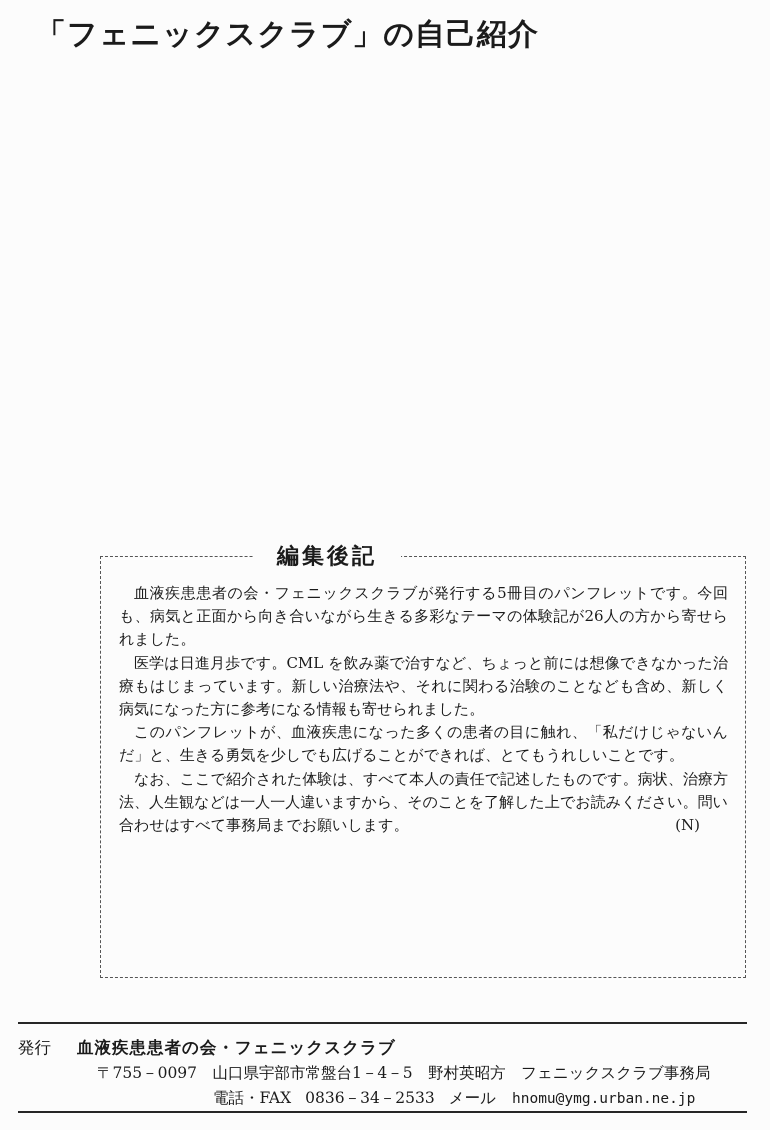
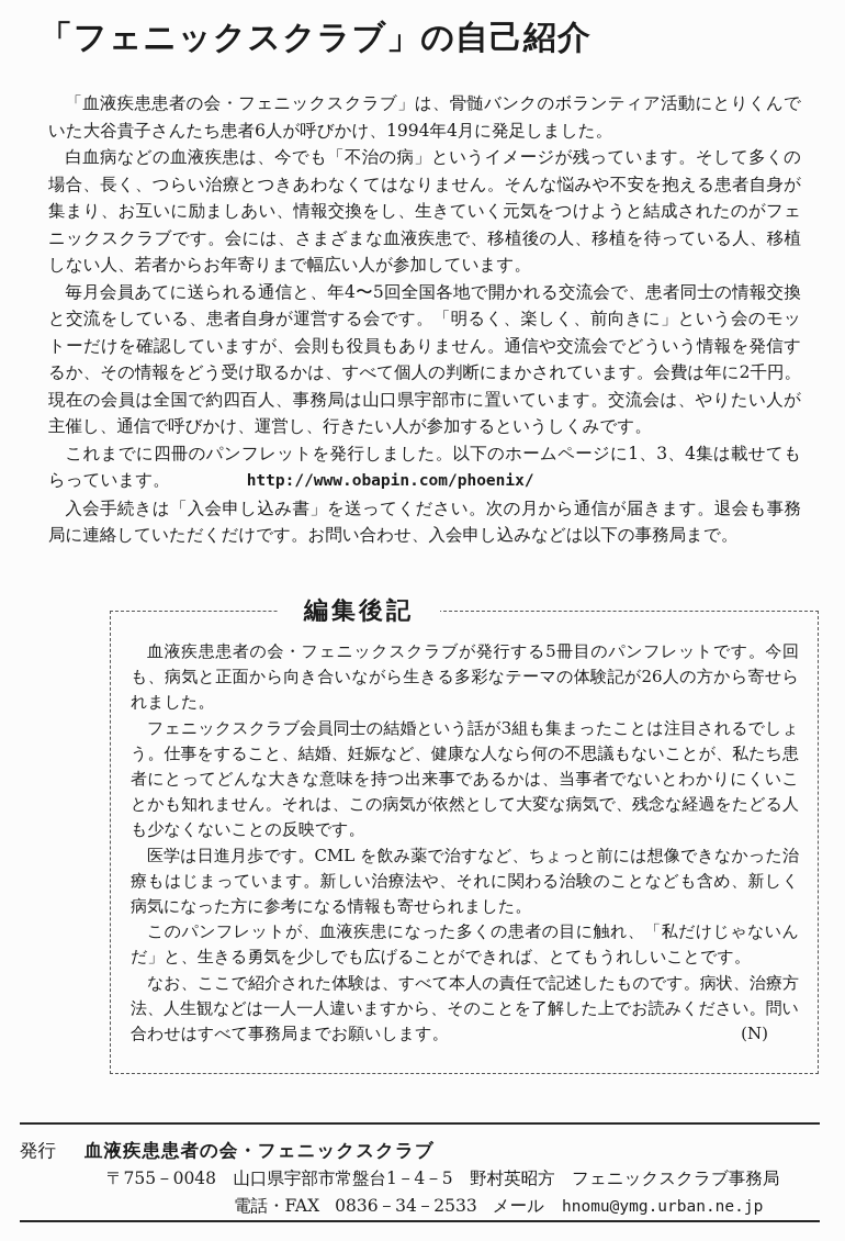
  「フェニックスクラブ」の自己紹介
+ 「血液疾患患者の会・フェニックスクラブ」は、骨髄バンクのボランティア活動にとりくんでいた大谷貴子さんたち患者6人が呼びかけ、1994年4月に発足しました。
+ 白血病などの血液疾患は、今でも「不治の病」というイメージが残っています。そして多くの場合、長く、つらい治療とつきあわなくてはなりません。そんな悩みや不安を抱える患者自身が集まり、お互いに励ましあい、情報交換をし、生きていく元気をつけようと結成されたのがフェニックスクラブです。会には、さまざまな血液疾患で、移植後の人、移植を待っている人、移植しない人、若者からお年寄りまで幅広い人が参加しています。
+ 毎月会員あてに送られる通信と、年4〜5回全国各地で開かれる交流会で、患者同士の情報交換と交流をしている、患者自身が運営する会です。「明るく、楽しく、前向きに」という会のモットーだけを確認していますが、会則も役員もありません。通信や交流会でどういう情報を発信するか、その情報をどう受け取るかは、すべて個人の判断にまかされています。会費は年に2千円。現在の会員は全国で約四百人、事務局は山口県宇部市に置いています。交流会は、やりたい人が主催し、通信で呼びかけ、運営し、行きたい人が参加するというしくみです。
+ これまでに四冊のパンフレットを発行しました。以下のホームページに1、3、4集は載せてもらっています。 http://www.obapin.com/phoenix/
+ 入会手続きは「入会申し込み書」を送ってください。次の月から通信が届きます。退会も事務局に連絡していただくだけです。お問い合わせ、入会申し込みなどは以下の事務局まで。
  編集後記
  血液疾患患者の会・フェニックスクラブが発行する5冊目のパンフレットです。今回も、病気と正面から向き合いながら生きる多彩なテーマの体験記が26人の方から寄せられました。
+ フェニックスクラブ会員同士の結婚という話が3組も集まったことは注目されるでしょう。仕事をすること、結婚、妊娠など、健康な人なら何の不思議もないことが、私たち患者にとってどんな大きな意味を持つ出来事であるかは、当事者でないとわかりにくいことかも知れません。それは、この病気が依然として大変な病気で、残念な経過をたどる人も少なくないことの反映です。
  医学は日進月歩です。CML を飲み薬で治すなど、ちょっと前には想像できなかった治療もはじまっています。新しい治療法や、それに関わる治験のことなども含め、新しく病気になった方に参考になる情報も寄せられました。
  このパンフレットが、血液疾患になった多くの患者の目に触れ、「私だけじゃないんだ」と、生きる勇気を少しでも広げることができれば、とてもうれしいことです。
  なお、ここで紹介された体験は、すべて本人の責任で記述したものです。病状、治療方法、人生観などは一人一人違いますから、そのことを了解した上でお読みください。問い合わせはすべて事務局までお願いします。
  (N)
  発行 血液疾患患者の会・フェニックスクラブ
- 〒755－0097 山口県宇部市常盤台1－4－5 野村英昭方 フェニックスクラブ事務局
+ 〒755－0048 山口県宇部市常盤台1－4－5 野村英昭方 フェニックスクラブ事務局
  電話・FAX 0836－34－2533 メール hnomu@ymg.urban.ne.jp
